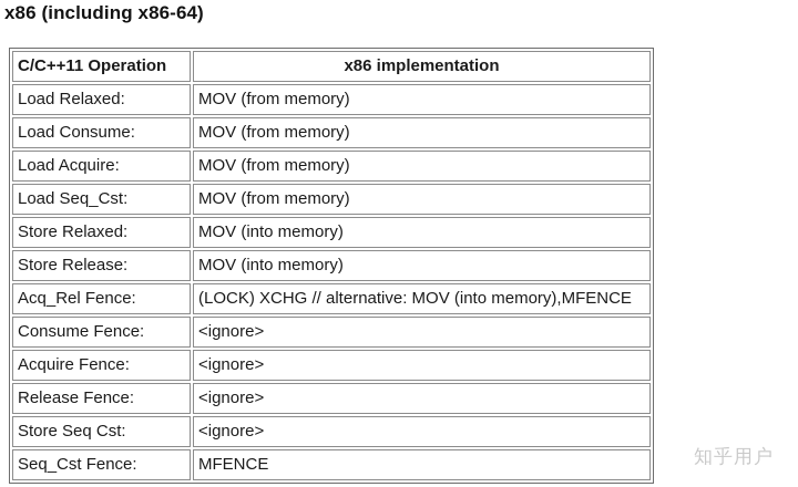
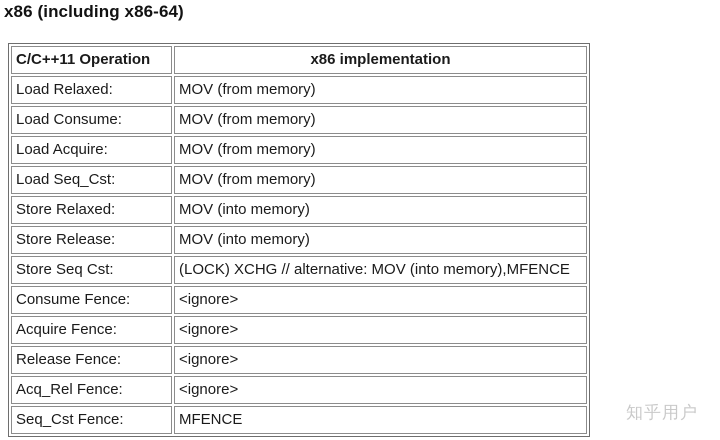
  x86 (including x86-64)
  C/C++11 Operation	x86 implementation
  Load Relaxed:	MOV (from memory)
  Load Consume:	MOV (from memory)
  Load Acquire:	MOV (from memory)
  Load Seq_Cst:	MOV (from memory)
  Store Relaxed:	MOV (into memory)
  Store Release:	MOV (into memory)
- Acq_Rel Fence:	(LOCK) XCHG // alternative: MOV (into memory),MFENCE
+ Store Seq Cst:	(LOCK) XCHG // alternative: MOV (into memory),MFENCE
  Consume Fence:	<ignore>
  Acquire Fence:	<ignore>
  Release Fence:	<ignore>
- Store Seq Cst:	<ignore>
+ Acq_Rel Fence:	<ignore>
  Seq_Cst Fence:	MFENCE
  知乎用户
